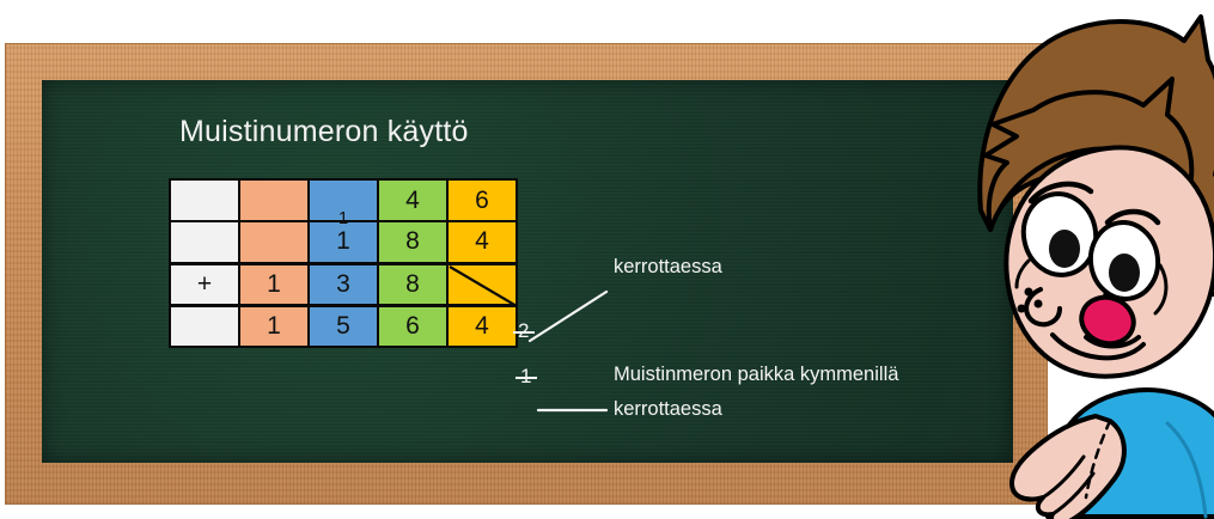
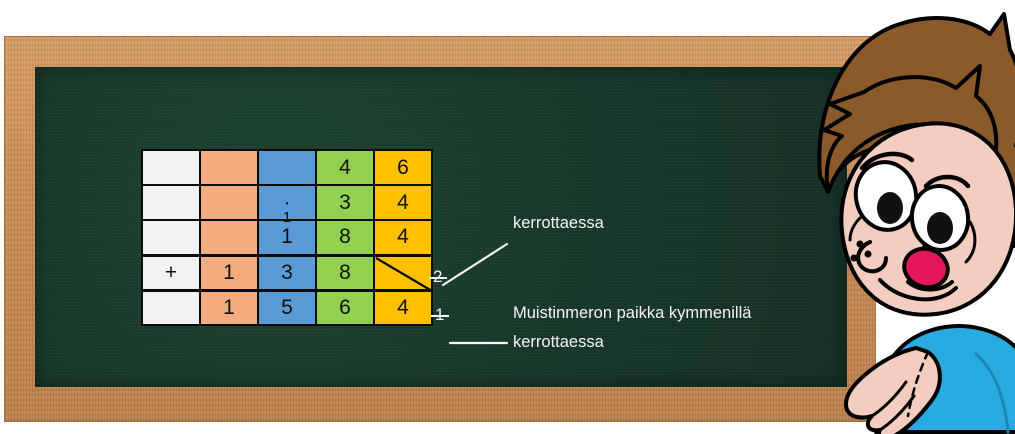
- Muistinumeron käyttö
  			4	6
+ 		·	3	4
  		1 1	8	4
  +	1	3	8
  	1	5	6	4
  kerrottaessa
  Muistinmeron paikka kymmenillä
  kerrottaessa
